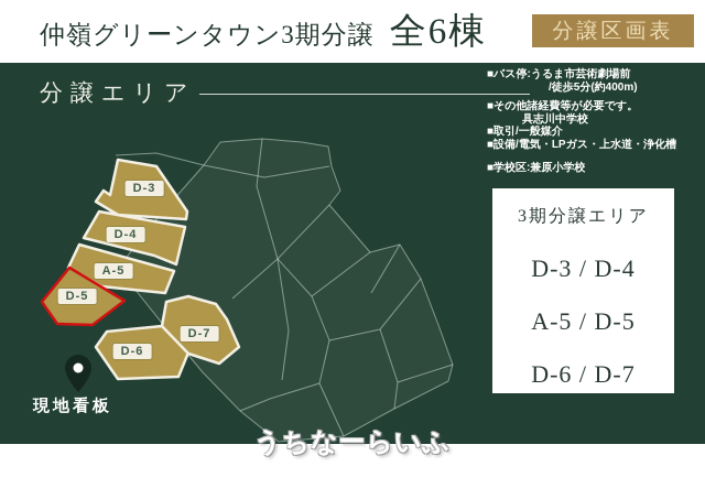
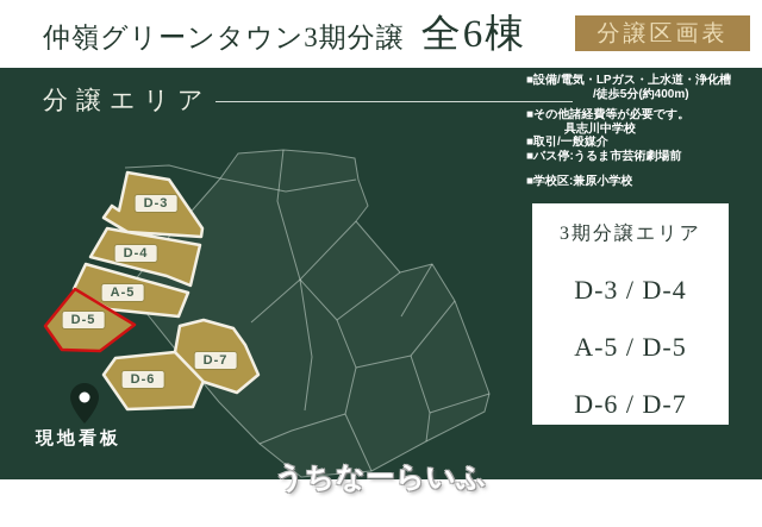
  仲嶺グリーンタウン3期分譲
  全6棟
  分譲区画表
  分譲エリア
- ■バス停:うるま市芸術劇場前
+ ■設備/電気・LPガス・上水道・浄化槽
  /徒歩5分(約400m)
  ■その他諸経費等が必要です。
  具志川中学校
  ■取引/一般媒介
- ■設備/電気・LPガス・上水道・浄化槽
+ ■バス停:うるま市芸術劇場前
  ■学校区:兼原小学校
  D-3
  D-4
  A-5
  D-5
  D-6
  D-7
  現地看板
  3期分譲エリア
  D-3 / D-4
  A-5 / D-5
  D-6 / D-7
  うちなーらいふ
